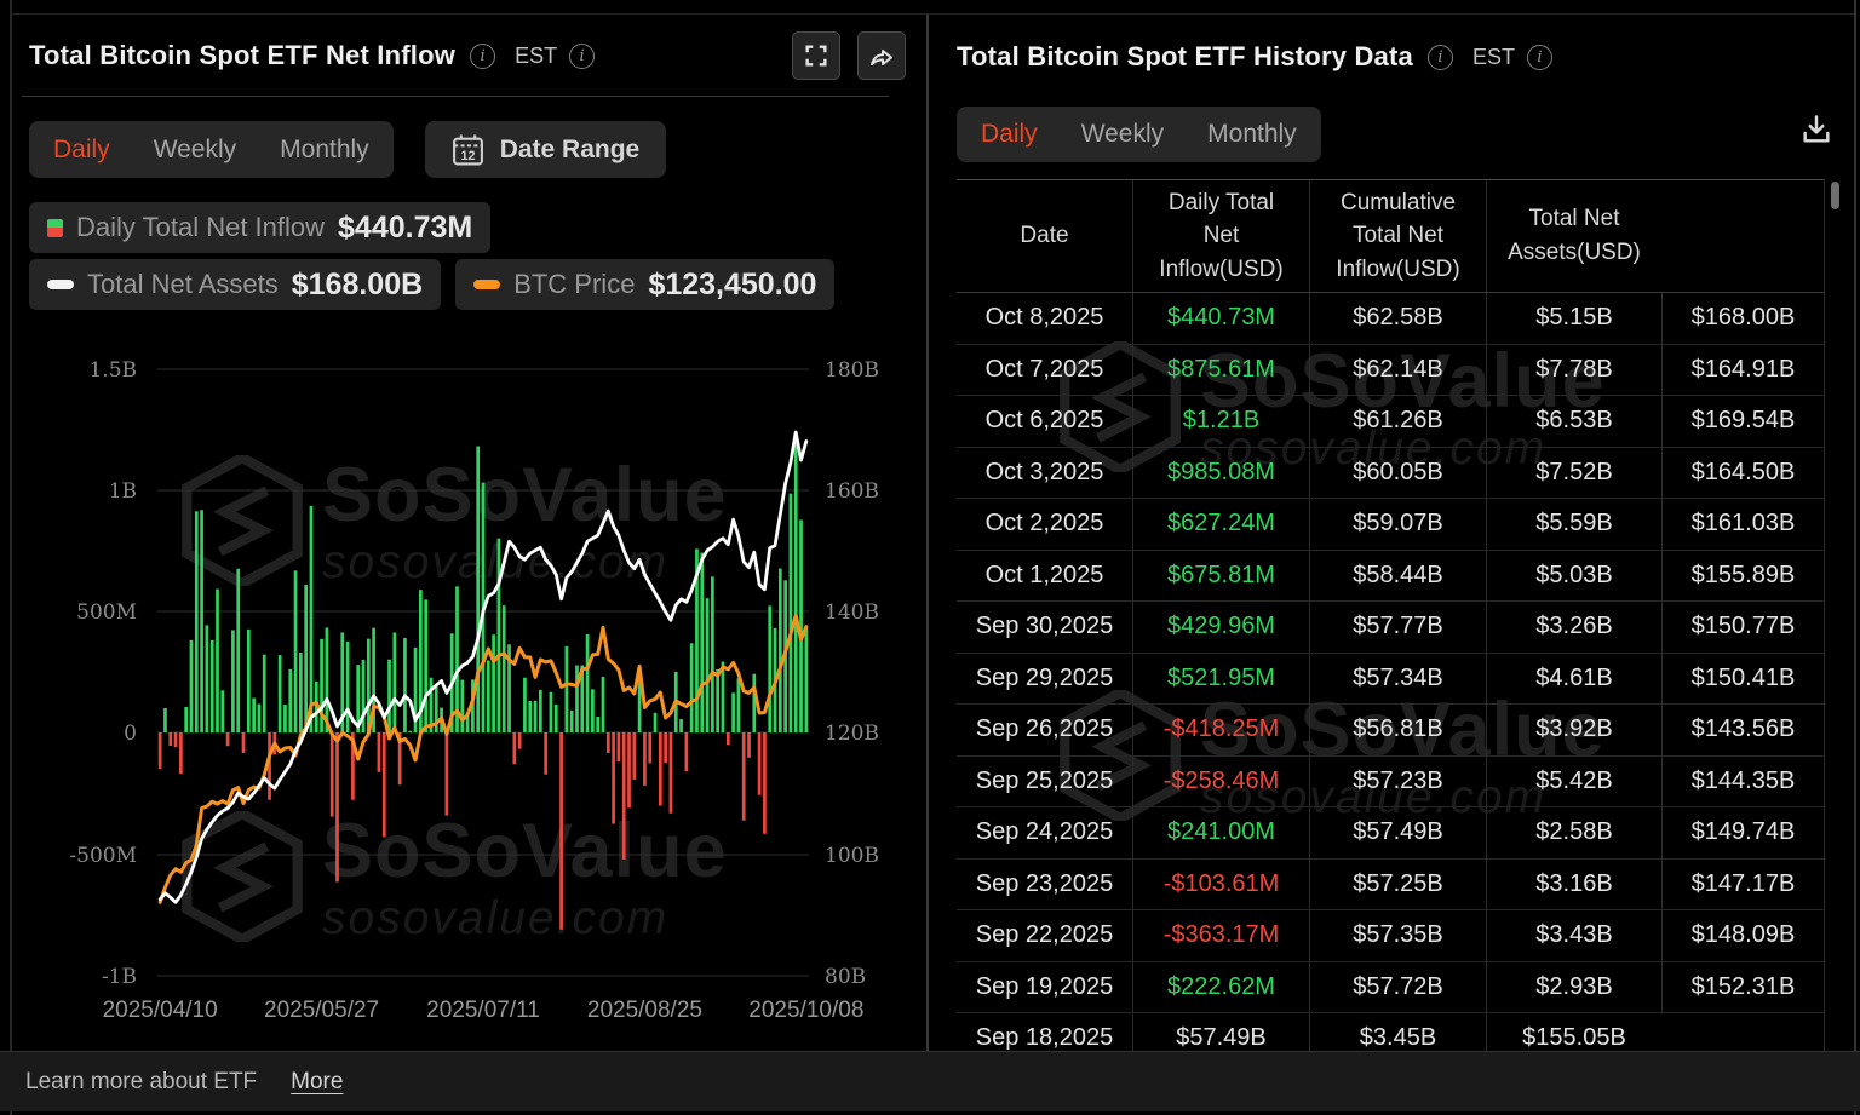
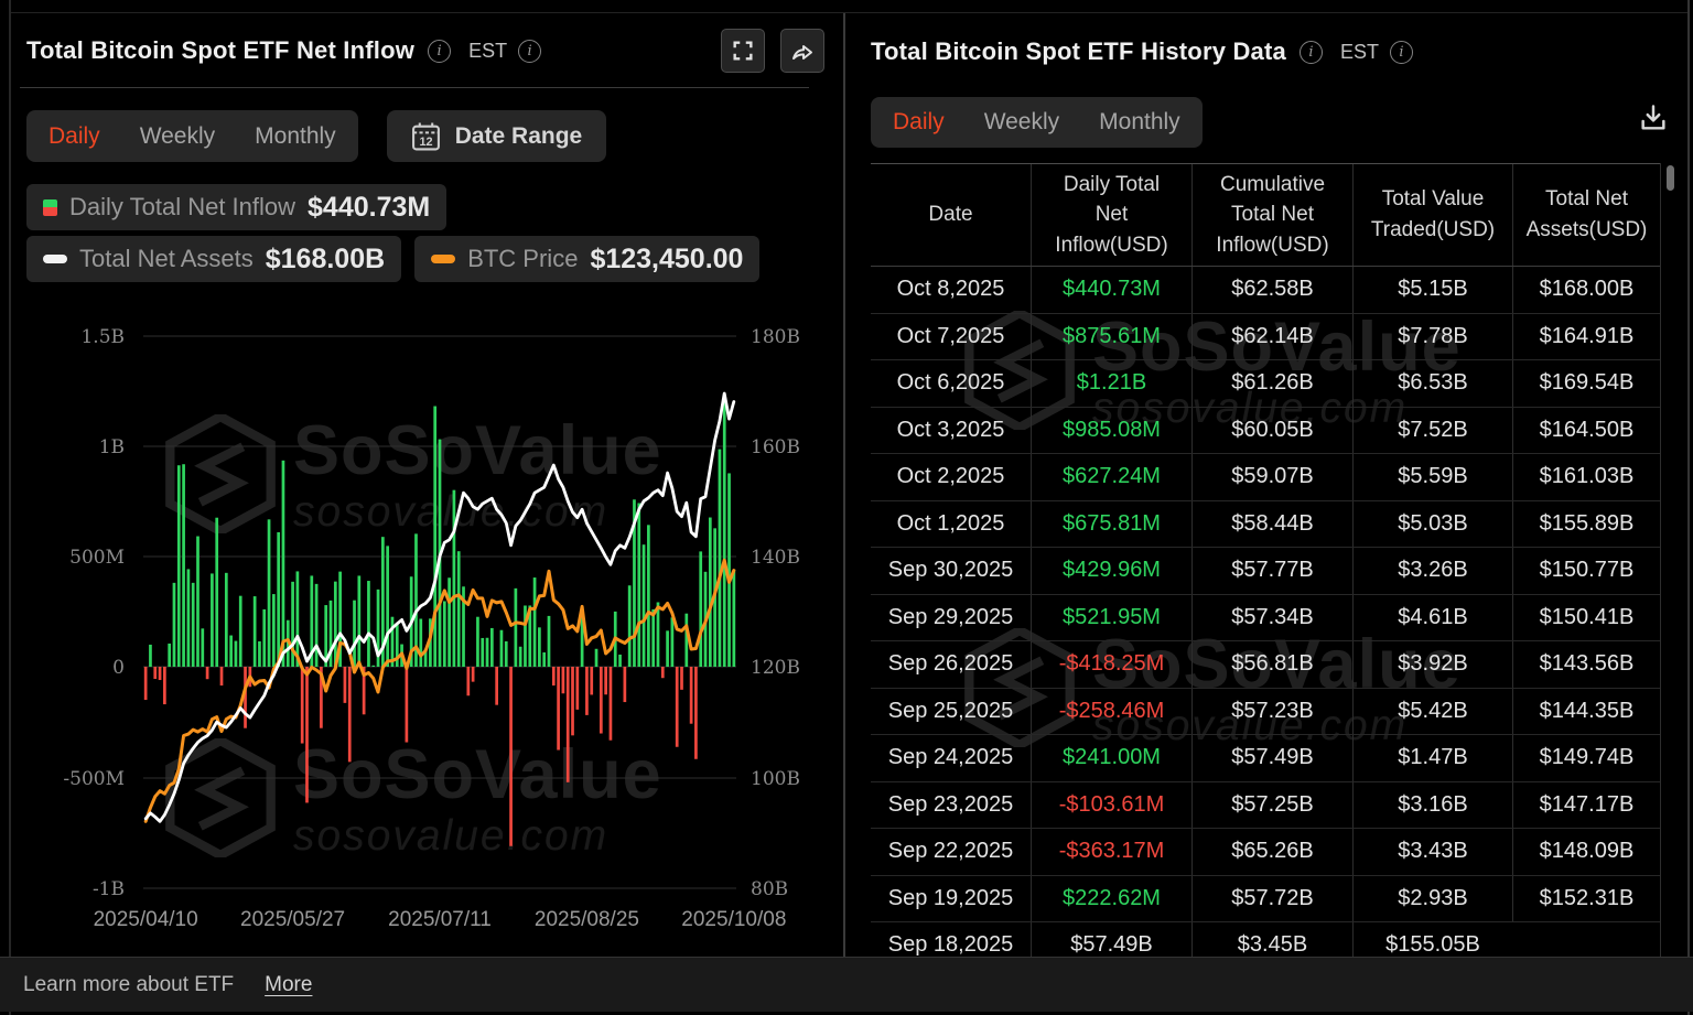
  SoSoValue
  sosovalue.com
  SoSoVaue
  sosovalue.com
  Total Bitcoin Spot ETF Net Inflow
  i
  EST
  i
  Daily
  Weekly
  Monthly
  12
  Date Range
  Daily Total Net Inflow
  $440.73M
  Total Net Assets
  $168.00B
  BTC Price
  $123,450.00
  1.5B
  180B
  1B
  160B
  500M
  140B
  0
  120B
  -500M
  100B
  -1B
  80B
  2025/04/10
  2025/05/27
  2025/07/11
  2025/08/25
  2025/10/08
  SoSoValue
  sosovalue.com
  SoSoValue
  sosovalue.com
  Total Bitcoin Spot ETF History Data
  i
  EST
  i
  Daily
  Weekly
  Monthly
  Date
  Daily Total
  Net
  Inflow(USD)
  Cumulative
  Total Net
  Inflow(USD)
+ Total Value
+ Traded(USD)
  Total Net
  Assets(USD)
  Oct 8,2025
  $440.73M
  $62.58B
  $5.15B
  $168.00B
  Oct 7,2025
  $875.61M
  $62.14B
  $7.78B
  $164.91B
  Oct 6,2025
  $1.21B
  $61.26B
  $6.53B
  $169.54B
  Oct 3,2025
  $985.08M
  $60.05B
  $7.52B
  $164.50B
  Oct 2,2025
  $627.24M
  $59.07B
  $5.59B
  $161.03B
  Oct 1,2025
  $675.81M
  $58.44B
  $5.03B
  $155.89B
  Sep 30,2025
  $429.96M
  $57.77B
  $3.26B
  $150.77B
  Sep 29,2025
  $521.95M
  $57.34B
  $4.61B
  $150.41B
  Sep 26,2025
  -$418.25M
  $56.81B
  $3.92B
  $143.56B
  Sep 25,2025
  -$258.46M
  $57.23B
  $5.42B
  $144.35B
  Sep 24,2025
  $241.00M
  $57.49B
- $2.58B
+ $1.47B
  $149.74B
  Sep 23,2025
  -$103.61M
  $57.25B
  $3.16B
  $147.17B
  Sep 22,2025
  -$363.17M
- $57.35B
+ $65.26B
  $3.43B
  $148.09B
  Sep 19,2025
  $222.62M
  $57.72B
  $2.93B
  $152.31B
  Sep 18,2025
  $57.49B
  $3.45B
  $155.05B
  Learn more about ETF
  More
